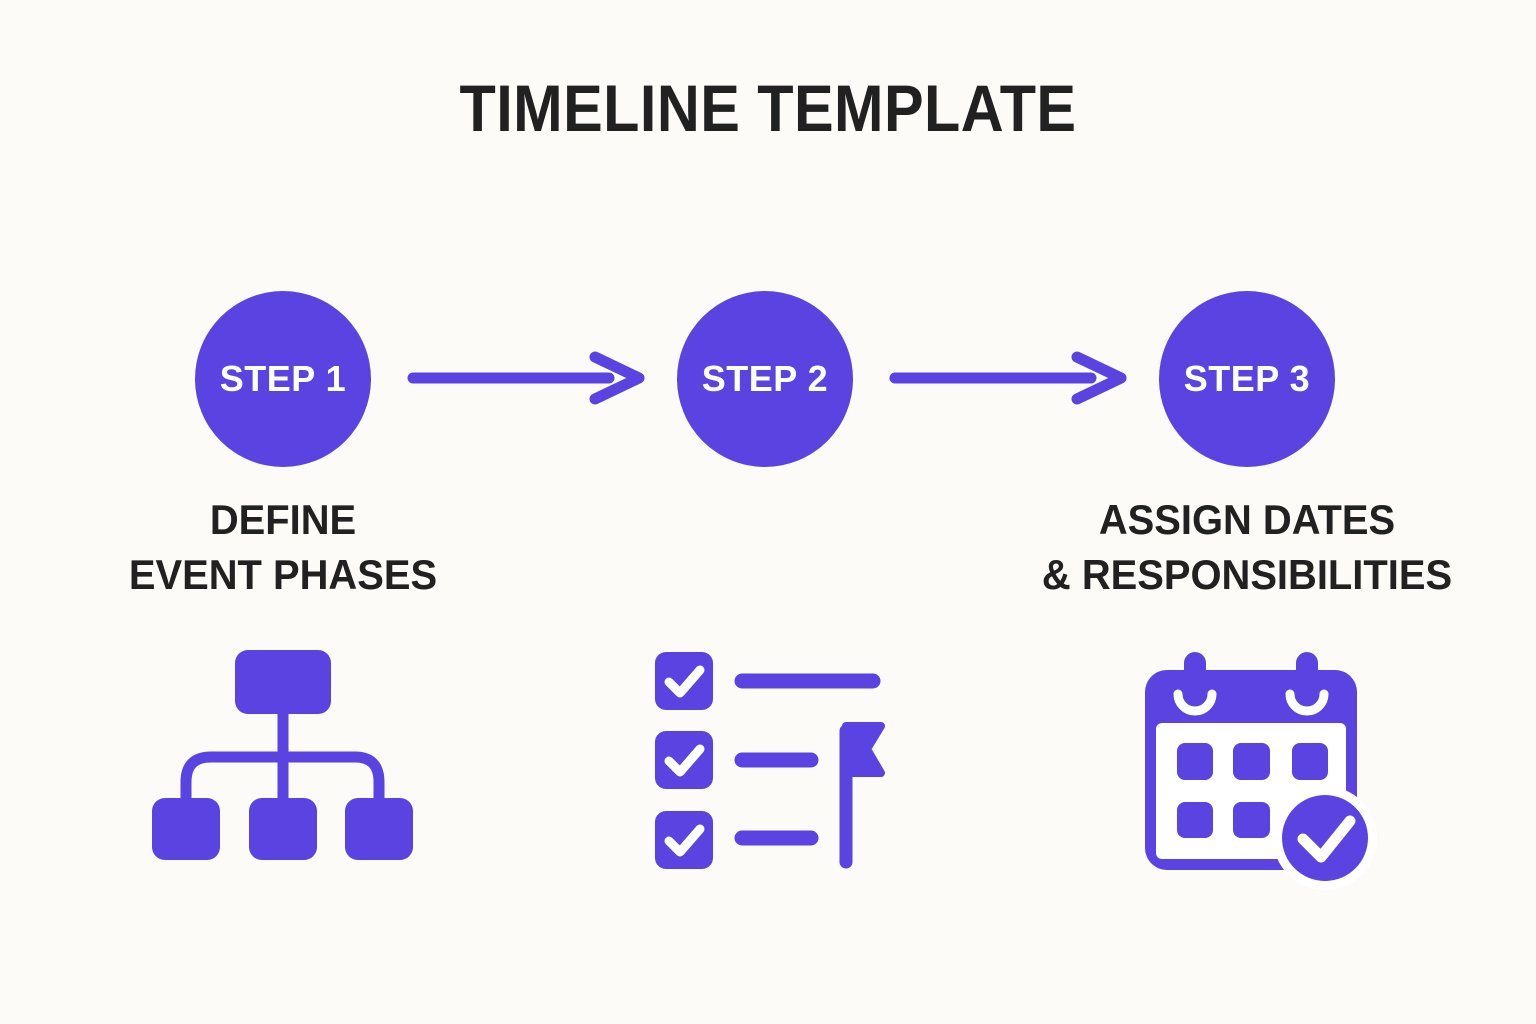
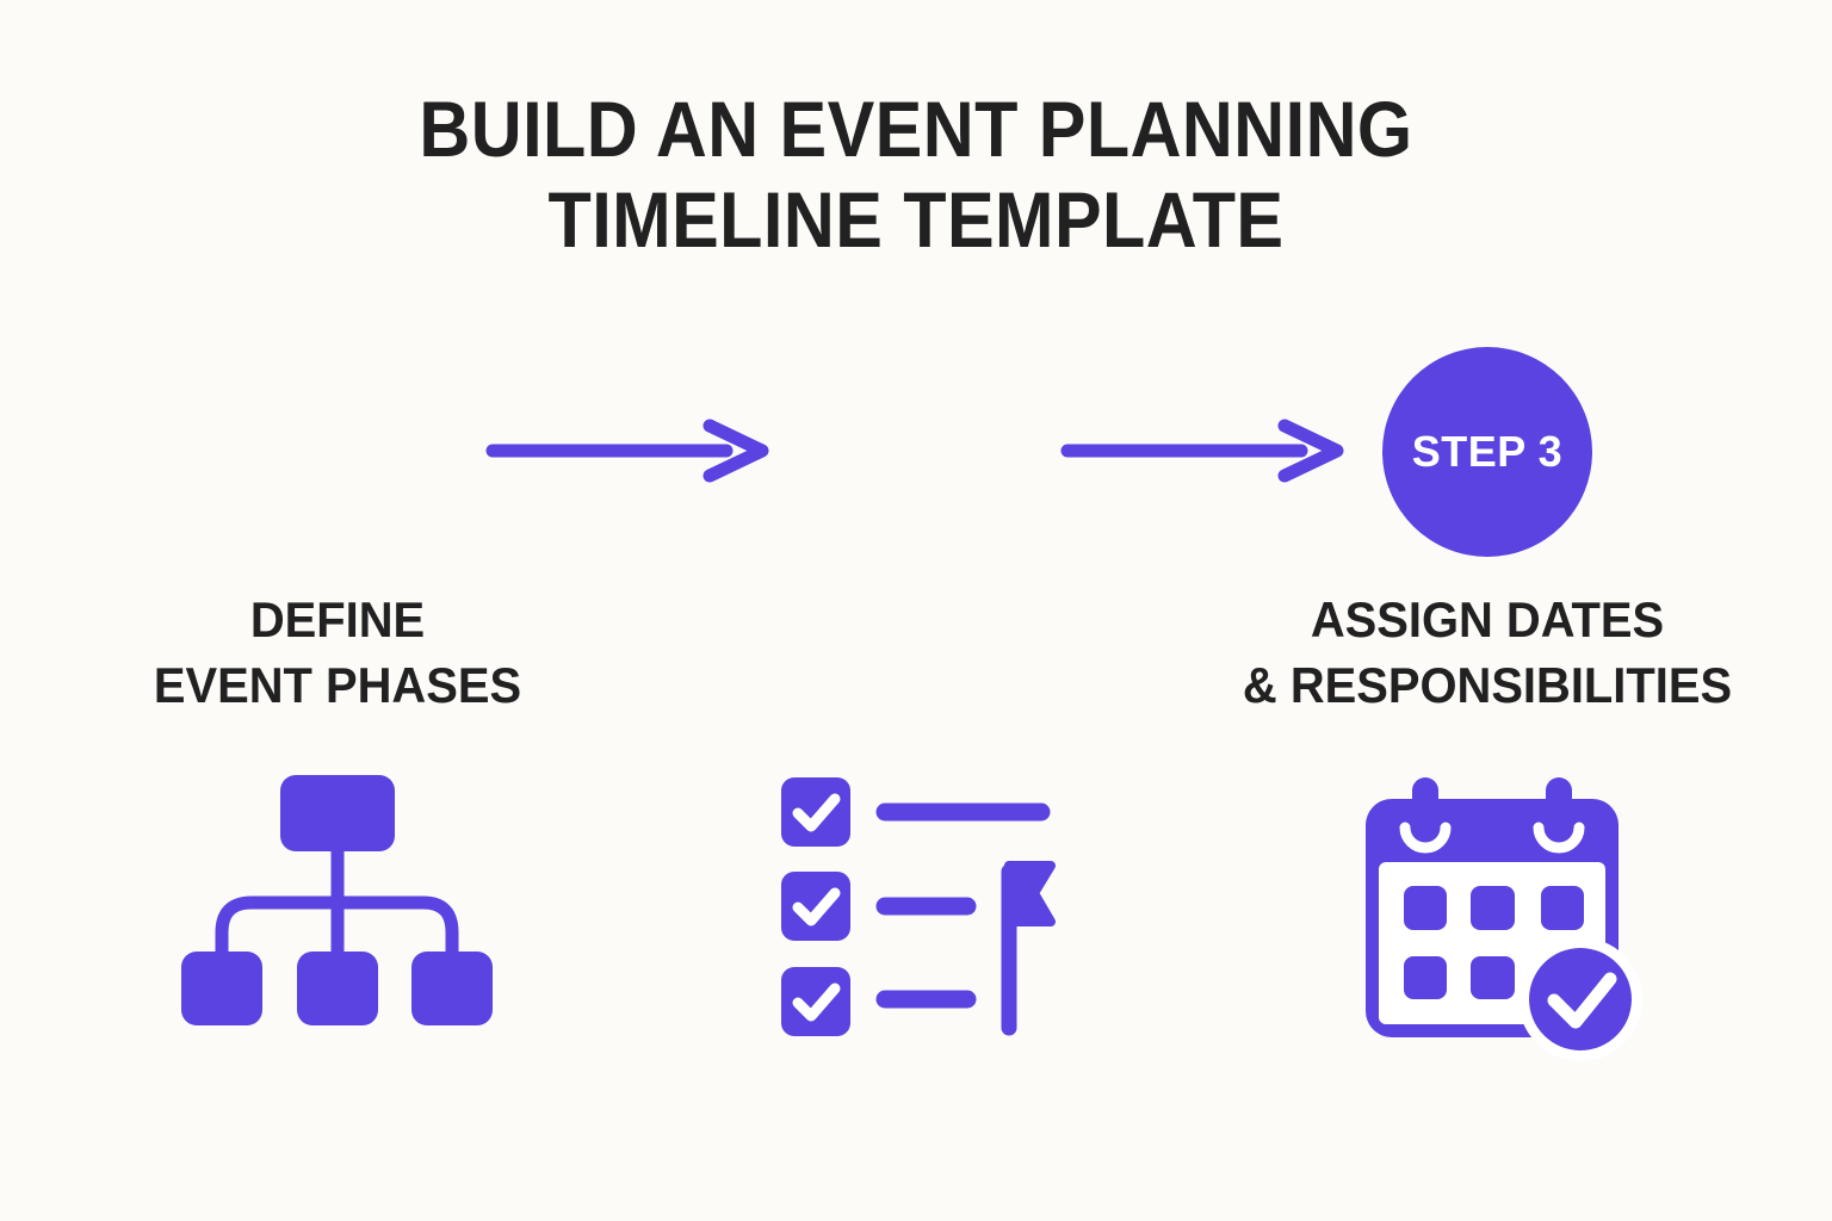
+ BUILD AN EVENT PLANNING
  TIMELINE TEMPLATE
- STEP 1
- STEP 2
  STEP 3
  DEFINE
  EVENT PHASES
  ASSIGN DATES
  & RESPONSIBILITIES
